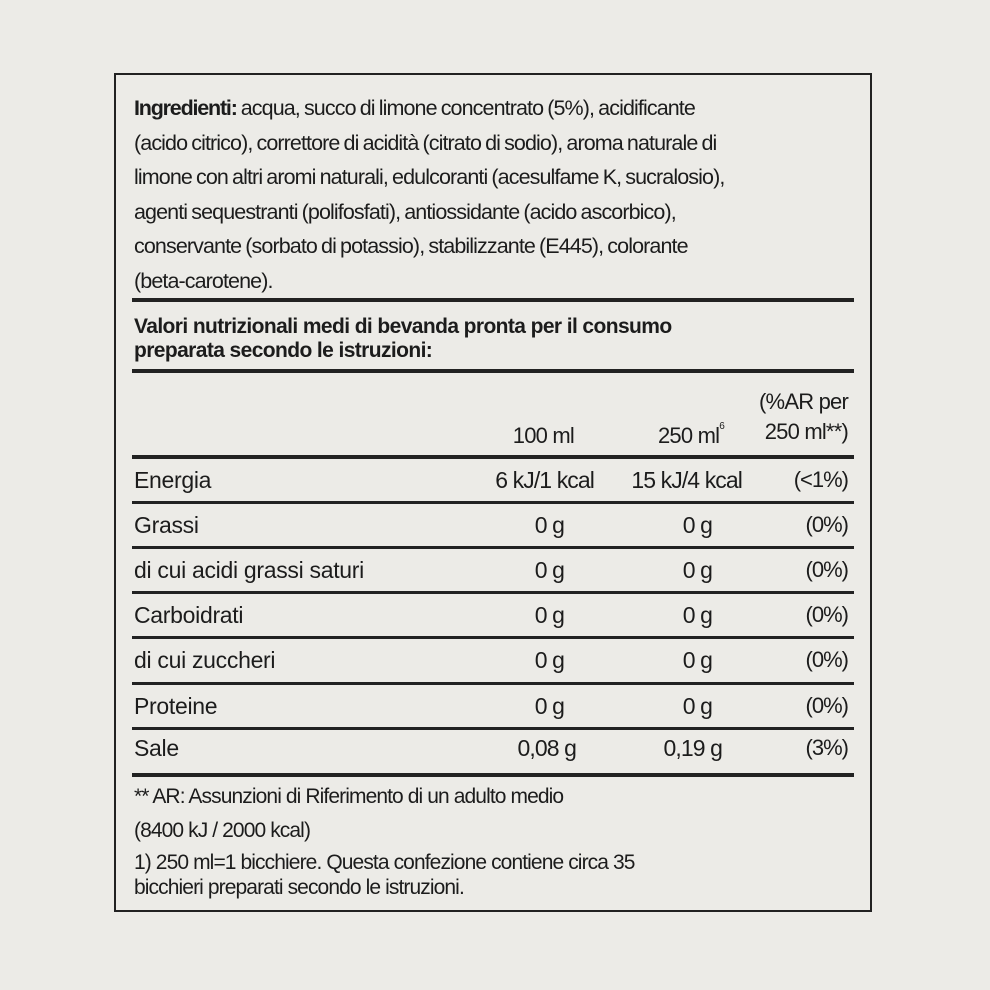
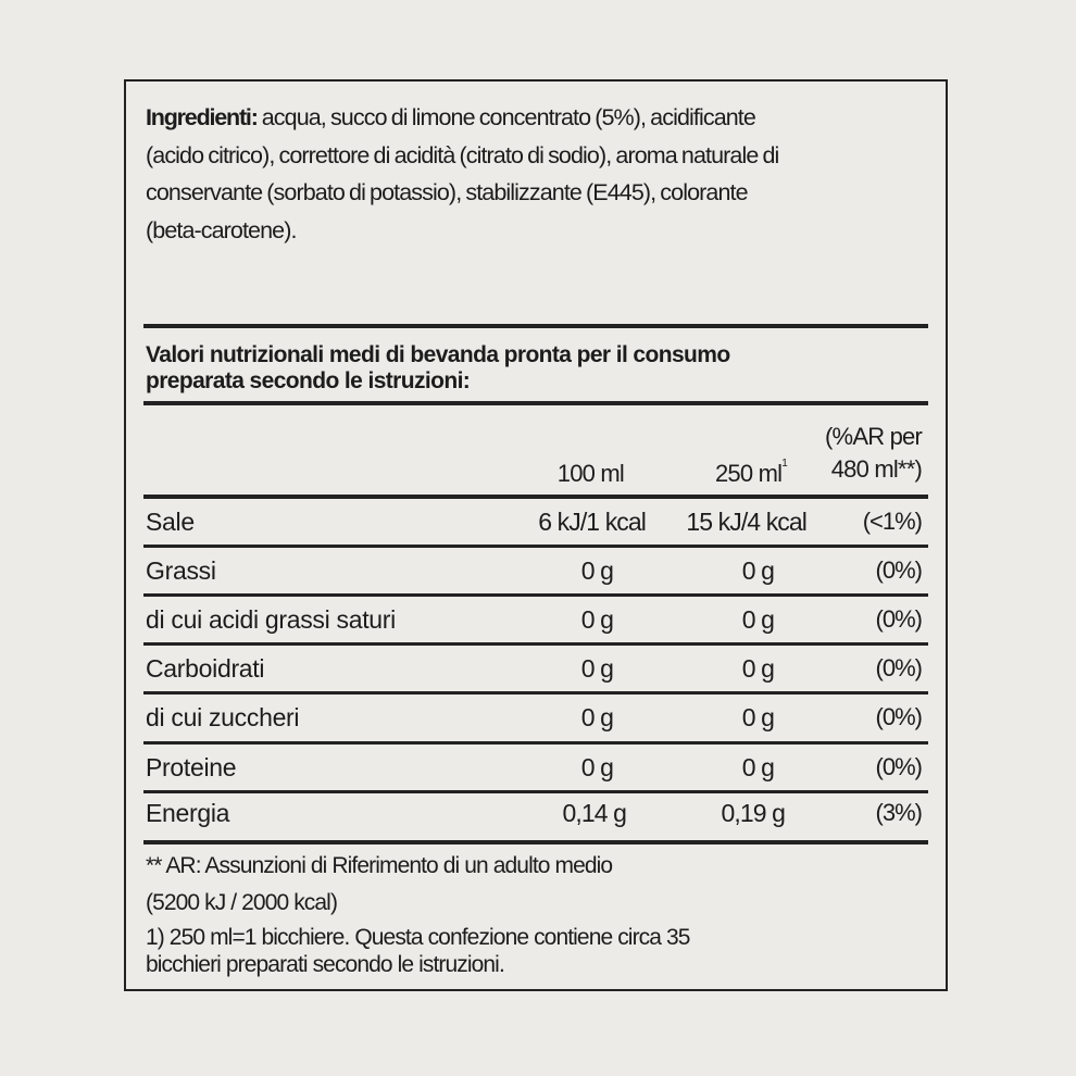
  Ingredienti: acqua, succo di limone concentrato (5%), acidificante
  (acido citrico), correttore di acidità (citrato di sodio), aroma naturale di
- limone con altri aromi naturali, edulcoranti (acesulfame K, sucralosio),
- agenti sequestranti (polifosfati), antiossidante (acido ascorbico),
  conservante (sorbato di potassio), stabilizzante (E445), colorante
  (beta-carotene).
  Valori nutrizionali medi di bevanda pronta per il consumo
  preparata secondo le istruzioni:
  100 ml
- 250 ml6
+ 250 ml1
  (%AR per
- 250 ml**)
+ 480 ml**)
- Energia
+ Sale
  6 kJ/1 kcal
  15 kJ/4 kcal
  (<1%)
  Grassi
  0 g
  0 g
  (0%)
  di cui acidi grassi saturi
  0 g
  0 g
  (0%)
  Carboidrati
  0 g
  0 g
  (0%)
  di cui zuccheri
  0 g
  0 g
  (0%)
  Proteine
  0 g
  0 g
  (0%)
- Sale
+ Energia
- 0,08 g
+ 0,14 g
  0,19 g
  (3%)
  ** AR: Assunzioni di Riferimento di un adulto medio
- (8400 kJ / 2000 kcal)
+ (5200 kJ / 2000 kcal)
  1) 250 ml=1 bicchiere. Questa confezione contiene circa 35
  bicchieri preparati secondo le istruzioni.
